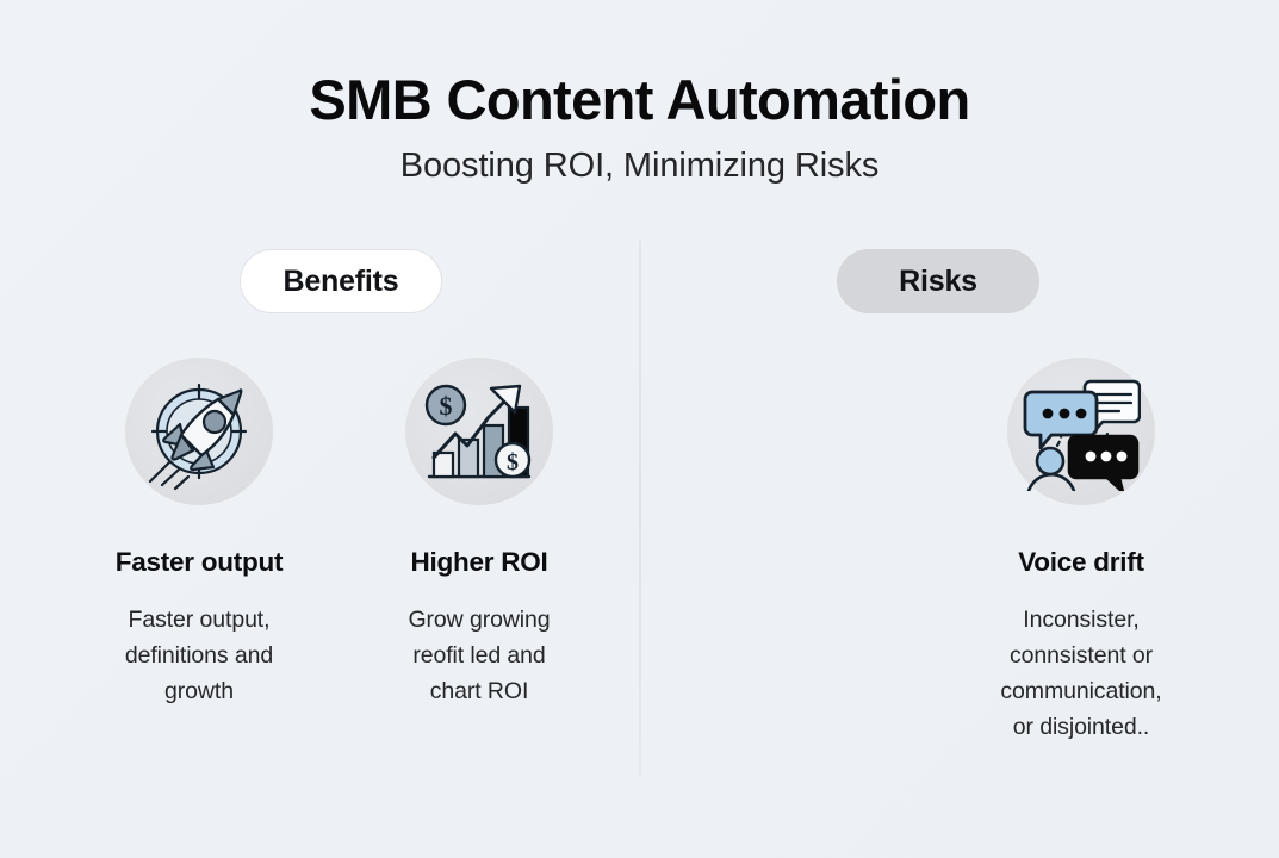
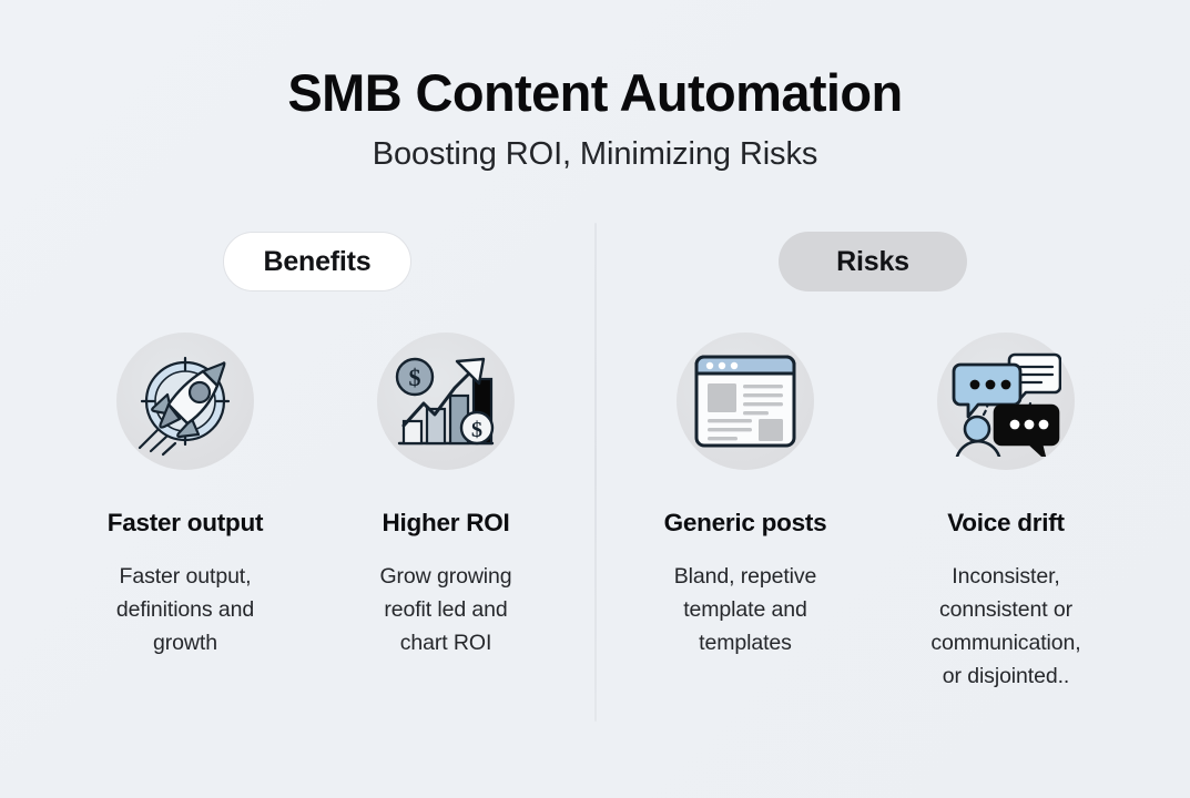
  SMB Content Automation
  Boosting ROI, Minimizing Risks
  Benefits
  Risks
  Faster output
  Faster output,
  definitions and
  growth
  $
  $
  Higher ROI
  Grow growing
  reofit led and
  chart ROI
+ Generic posts
+ Bland, repetive
+ template and
+ templates
  Voice drift
  Inconsister,
  connsistent or
  communication,
  or disjointed..
